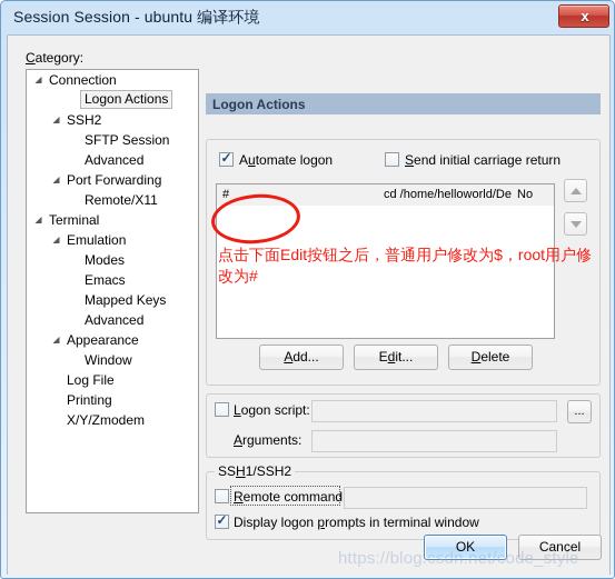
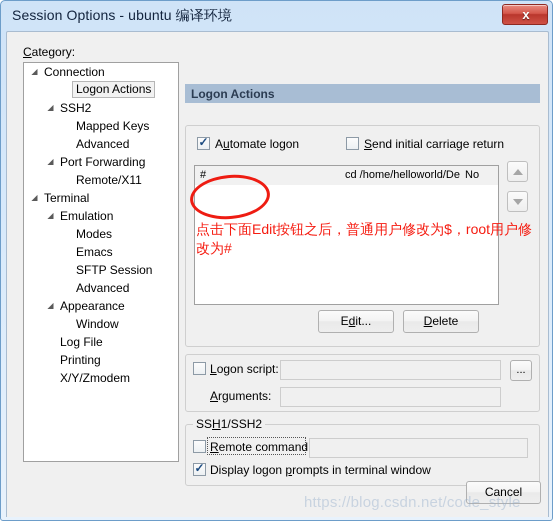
- Session Session - ubuntu 编译环境
+ Session Options - ubuntu 编译环境
  x
  Category:
  ◢
  Connection
  Logon Actions
  ◢
  SSH2
- SFTP Session
+ Mapped Keys
  Advanced
  ◢
  Port Forwarding
  Remote/X11
  ◢
  Terminal
  ◢
  Emulation
  Modes
  Emacs
- Mapped Keys
+ SFTP Session
  Advanced
  ◢
  Appearance
  Window
  Log File
  Printing
  X/Y/Zmodem
  Logon Actions
  Automate logon
  Send initial carriage return
  #
  cd /home/helloworld/De
  No
  点击下面Edit按钮之后，普通用户修改为$，root用户修改为#
- Add...
  Edit...
  Delete
  Logon script:
  ...
  Arguments:
  SSH1/SSH2
  Remote command
  Display logon prompts in terminal window
- OK
  Cancel
  https://blog.csdn.net/code_style
